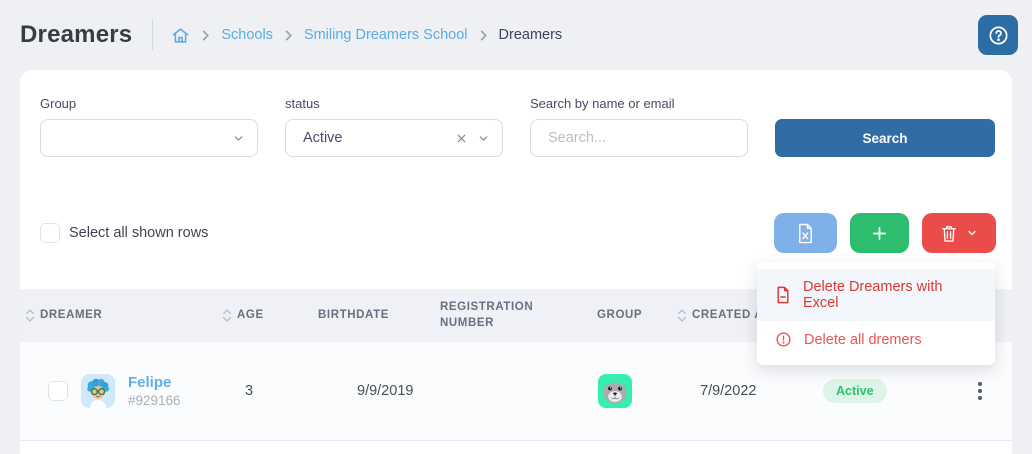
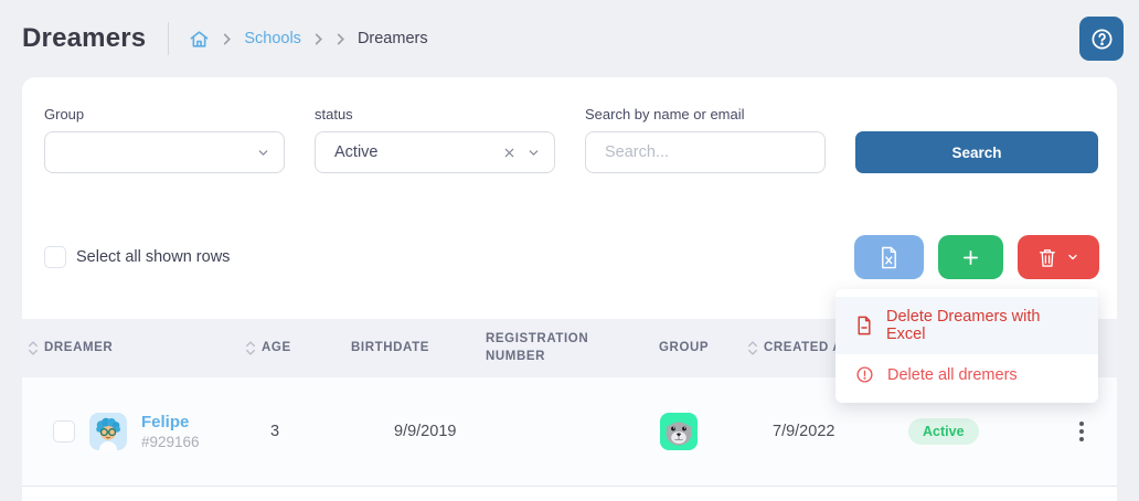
  Dreamers
  Schools
- Smiling Dreamers School
  Dreamers
  Group
  status
  Active
  Search by name or email
  Search...
  Search
  Select all shown rows
  DREAMER
  AGE
  BIRTHDATE
  REGISTRATION NUMBER
  GROUP
  CREATED
  Felipe
  #929166
  3
  9/9/2019
  7/9/2022
  Active
  Delete Dreamers with Excel
  Delete all dremers
